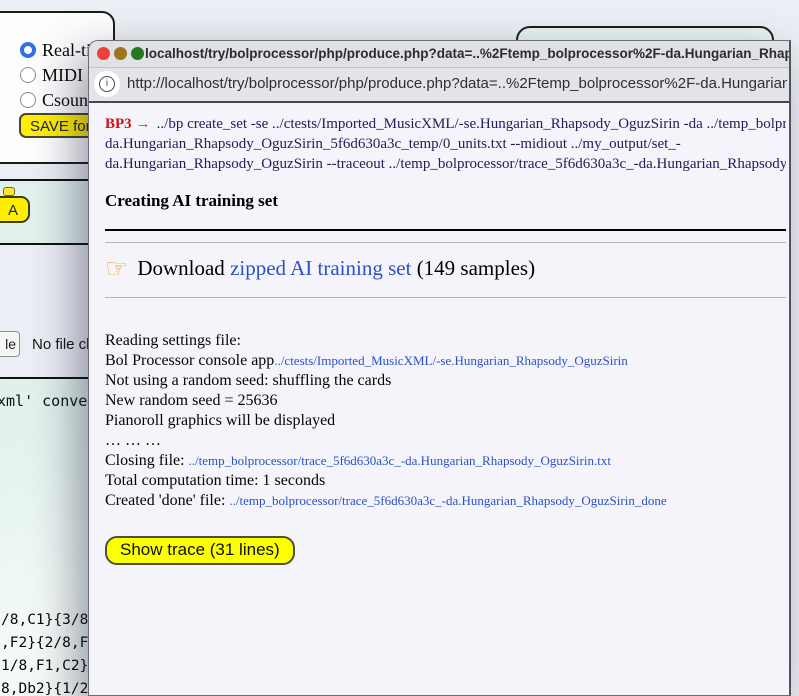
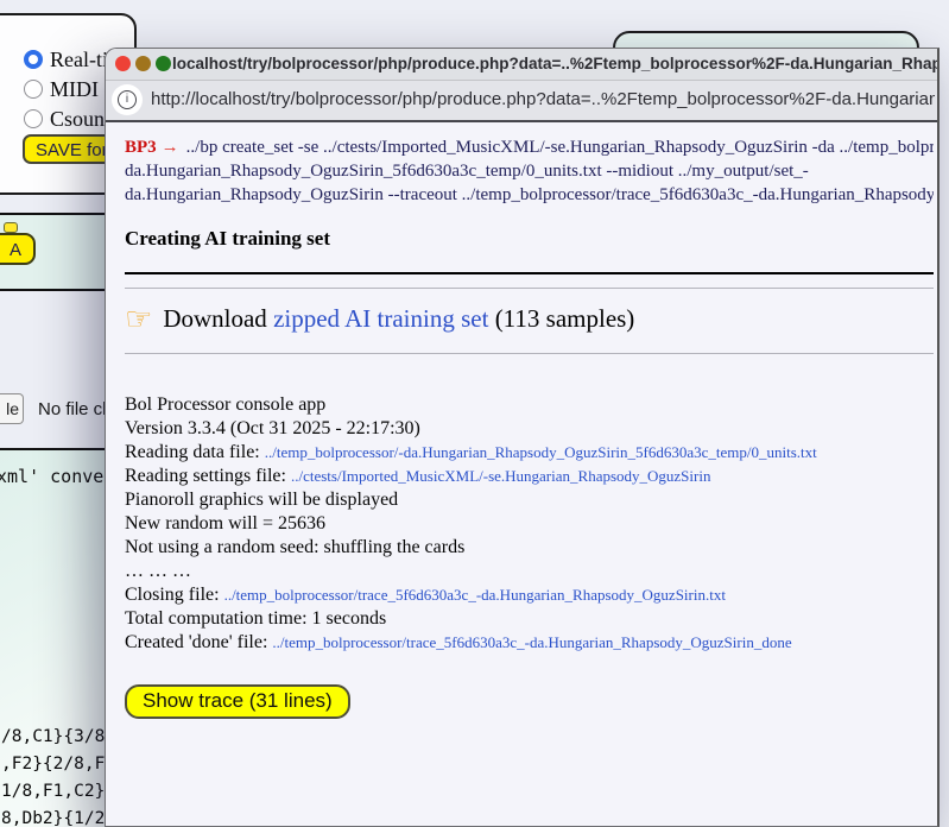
  Real-t
  MIDI
  Csoun
  SAVE fo
  A
  le No file c
  xml' conve
  /8,C1}{3/8
  ,F2}{2/8,F
  1/8,F1,C2}
  8,Db2}{1/2
  localhost/try/bolprocessor/php/produce.php?data=..%2Ftemp_bolprocessor%2F-da.Hungarian_Rhap
  i
  http://localhost/try/bolprocessor/php/produce.php?data=..%2Ftemp_bolprocessor%2F-da.Hungarian
  BP3 → ../bp create_set -se ../ctests/Imported_MusicXML/-se.Hungarian_Rhapsody_OguzSirin -da ../temp_bolpr
  da.Hungarian_Rhapsody_OguzSirin_5f6d630a3c_temp/0_units.txt --midiout ../my_output/set_-
  da.Hungarian_Rhapsody_OguzSirin --traceout ../temp_bolprocessor/trace_5f6d630a3c_-da.Hungarian_Rhapsody
  Creating AI training set
- ☞ Download zipped AI training set (149 samples)
+ ☞ Download zipped AI training set (113 samples)
- Reading settings file:
+ Bol Processor console app
+ Version 3.3.4 (Oct 31 2025 - 22:17:30)
+ Reading data file: ../temp_bolprocessor/-da.Hungarian_Rhapsody_OguzSirin_5f6d630a3c_temp/0_units.txt
- Bol Processor console app../ctests/Imported_MusicXML/-se.Hungarian_Rhapsody_OguzSirin
+ Reading settings file: ../ctests/Imported_MusicXML/-se.Hungarian_Rhapsody_OguzSirin
- Not using a random seed: shuffling the cards
+ Pianoroll graphics will be displayed
- New random seed = 25636
+ New random will = 25636
- Pianoroll graphics will be displayed
+ Not using a random seed: shuffling the cards
  … … …
  Closing file: ../temp_bolprocessor/trace_5f6d630a3c_-da.Hungarian_Rhapsody_OguzSirin.txt
  Total computation time: 1 seconds
  Created 'done' file: ../temp_bolprocessor/trace_5f6d630a3c_-da.Hungarian_Rhapsody_OguzSirin_done
  Show trace (31 lines)
